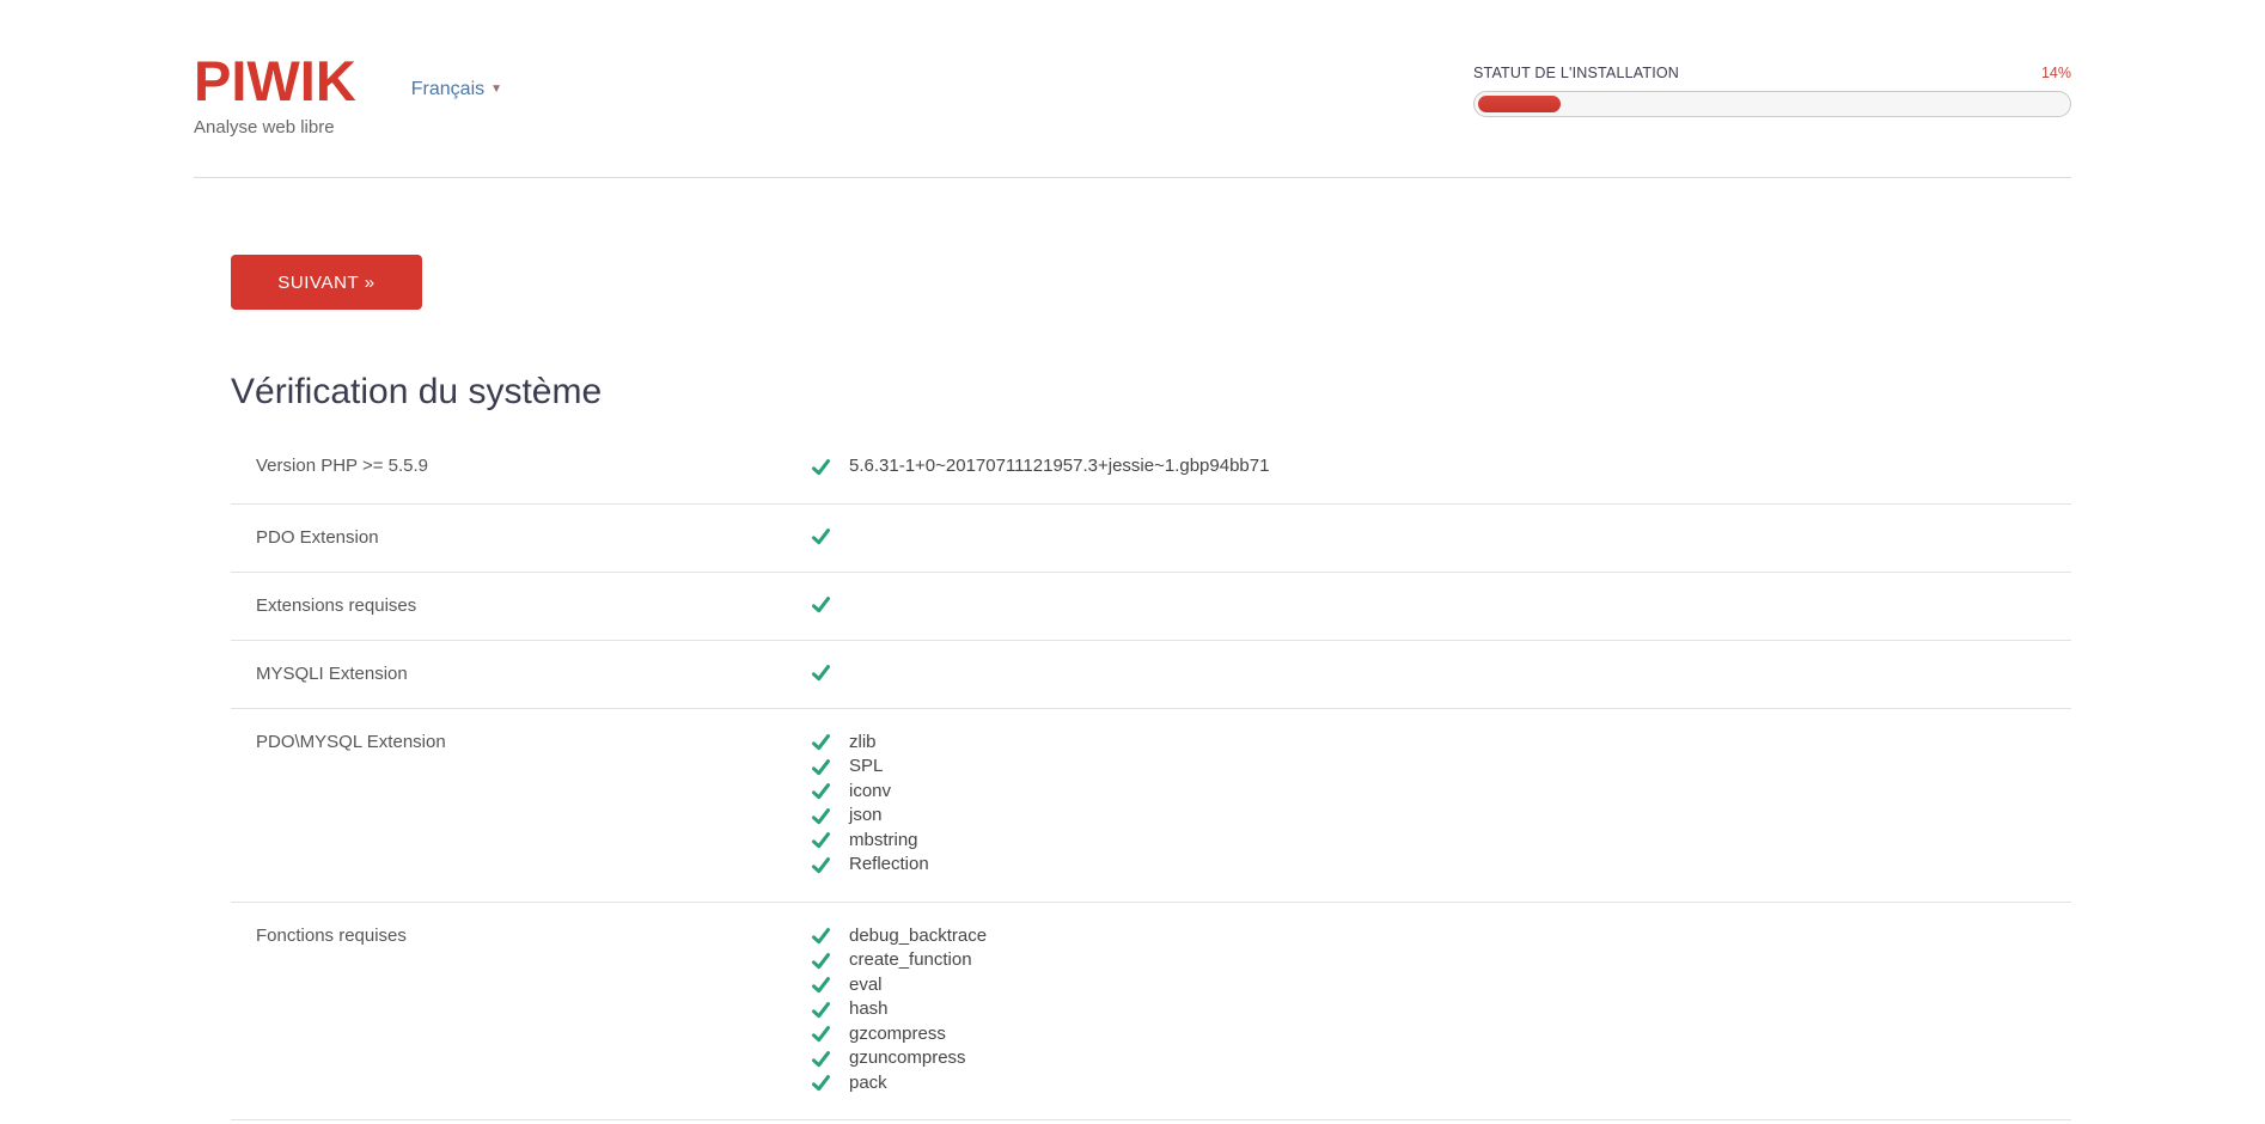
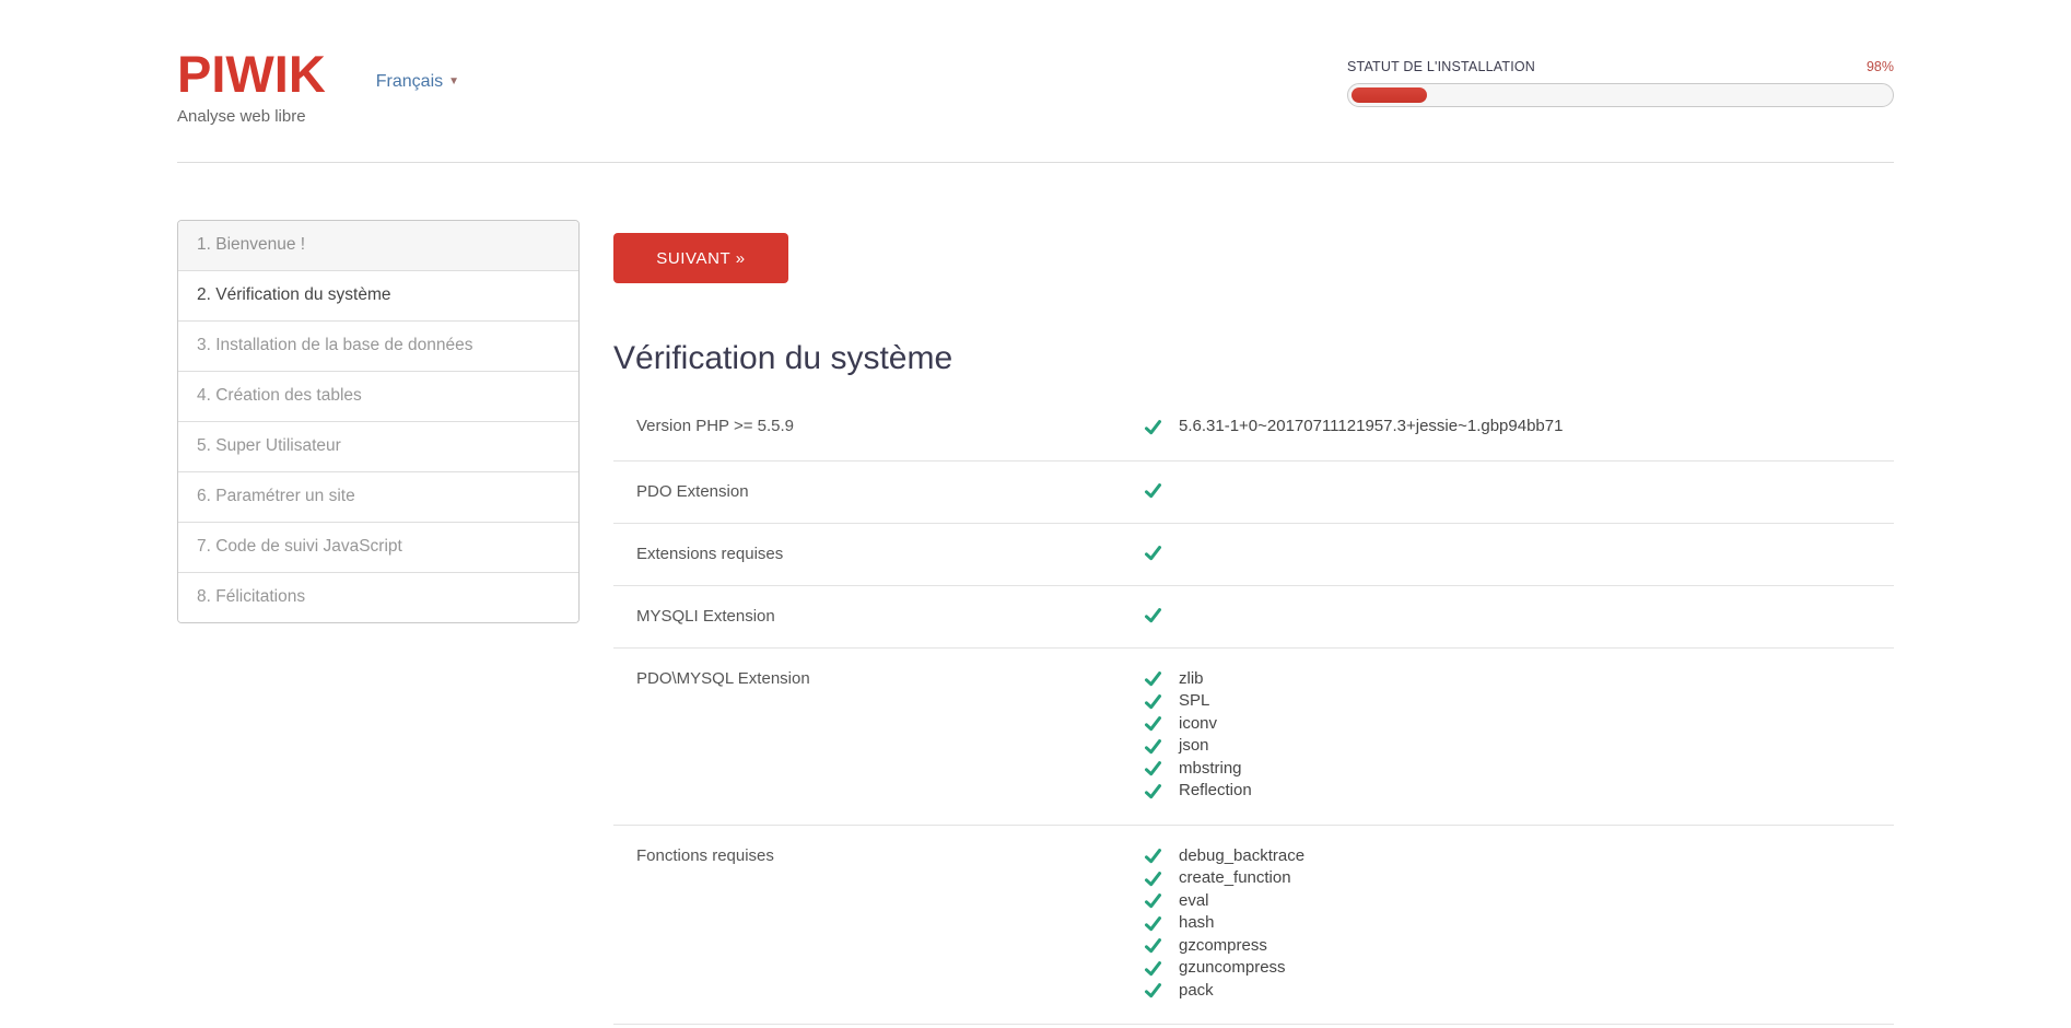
  PIWIK
  Analyse web libre
  Français ▼
  STATUT DE L'INSTALLATION
- 14%
+ 98%
+ 1. Bienvenue !
+ 2. Vérification du système
+ 3. Installation de la base de données
+ 4. Création des tables
+ 5. Super Utilisateur
+ 6. Paramétrer un site
+ 7. Code de suivi JavaScript
+ 8. Félicitations
  SUIVANT »
  Vérification du système
  Version PHP >= 5.5.9
  5.6.31-1+0~20170711121957.3+jessie~1.gbp94bb71
  PDO Extension
  Extensions requises
  MYSQLI Extension
  PDO\MYSQL Extension
  zlib
  SPL
  iconv
  json
  mbstring
  Reflection
  Fonctions requises
  debug_backtrace
  create_function
  eval
  hash
  gzcompress
  gzuncompress
  pack
